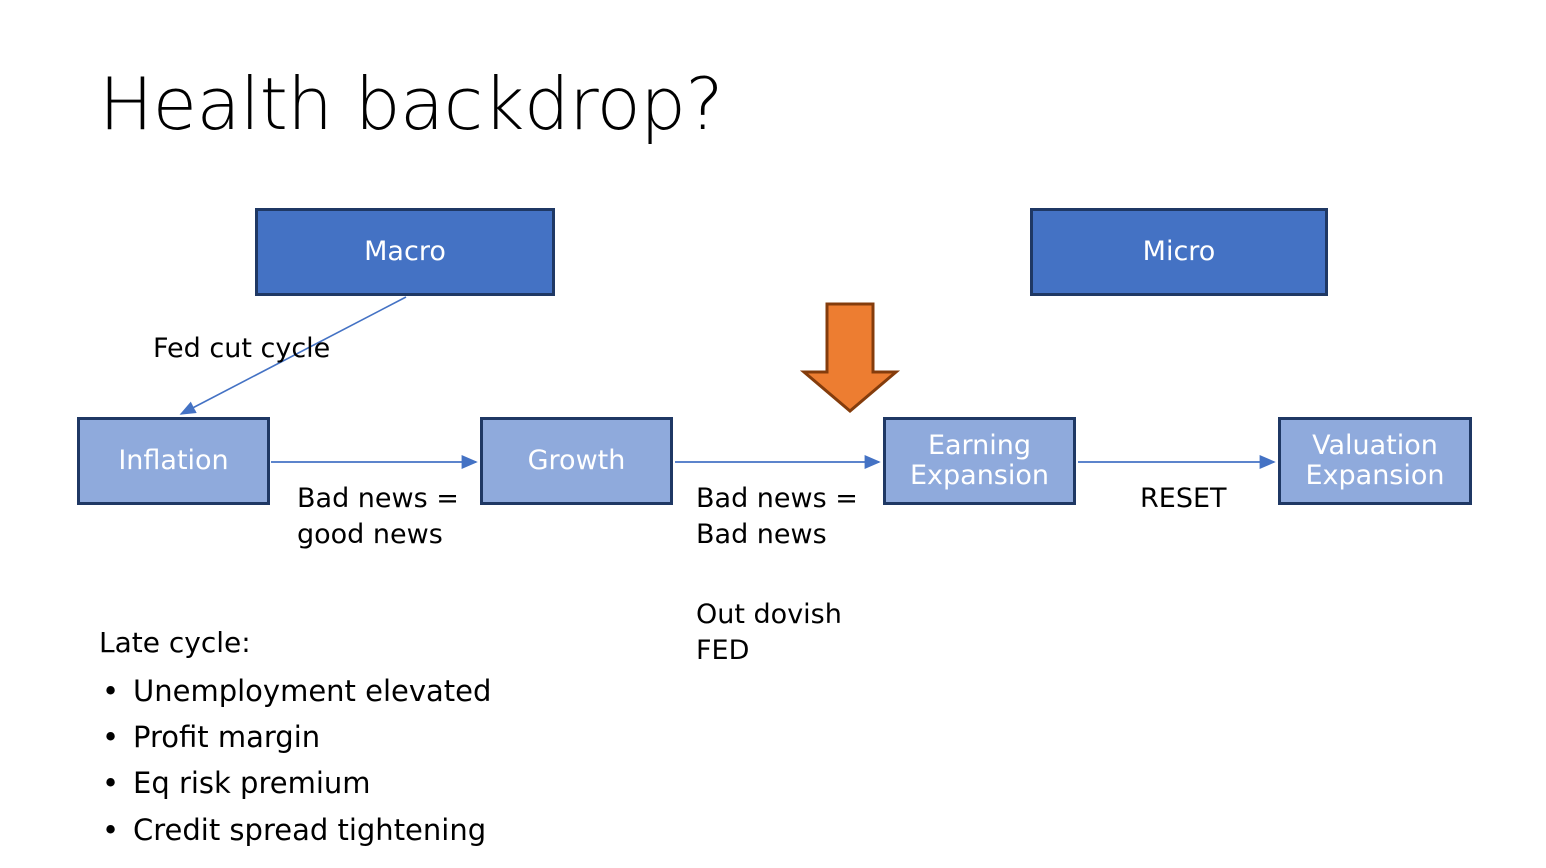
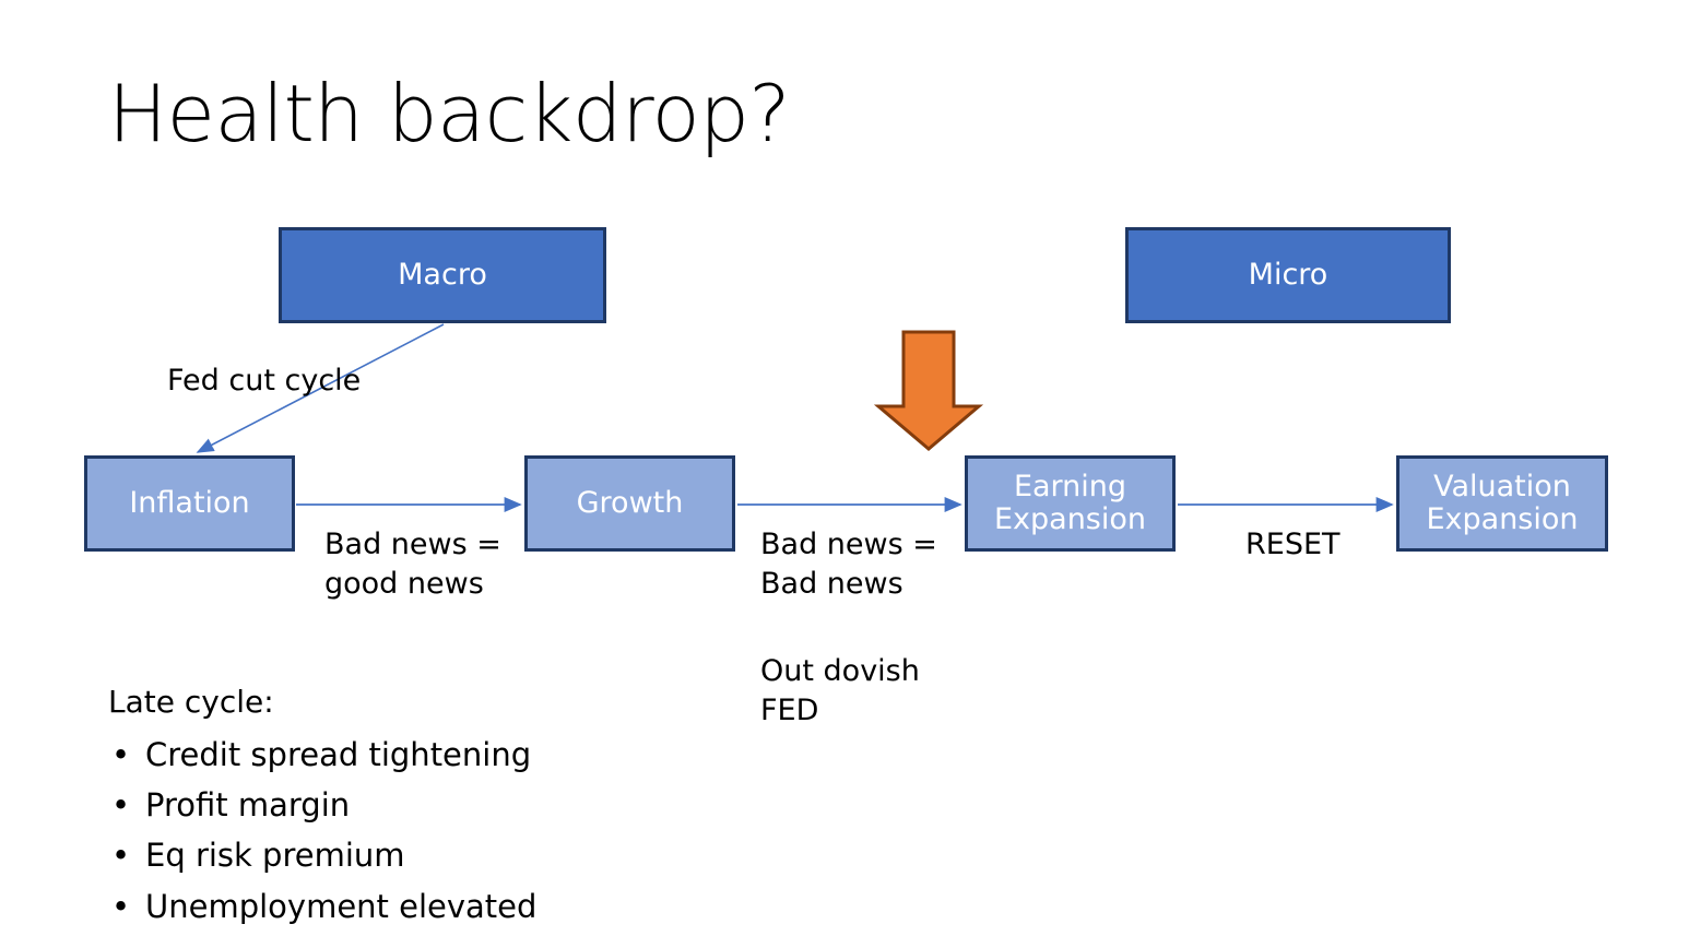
  Health backdrop?
  Macro
  Micro
  Inflation
  Growth
  Earning
  Expansion
  Valuation
  Expansion
  Fed cut cycle
  Bad news =
  good news
  Bad news =
  Bad news
  Out dovish
  FED
  RESET
  Late cycle:
  •
- Unemployment elevated
+ Credit spread tightening
  •
  Profit margin
  •
  Eq risk premium
  •
- Credit spread tightening
+ Unemployment elevated
